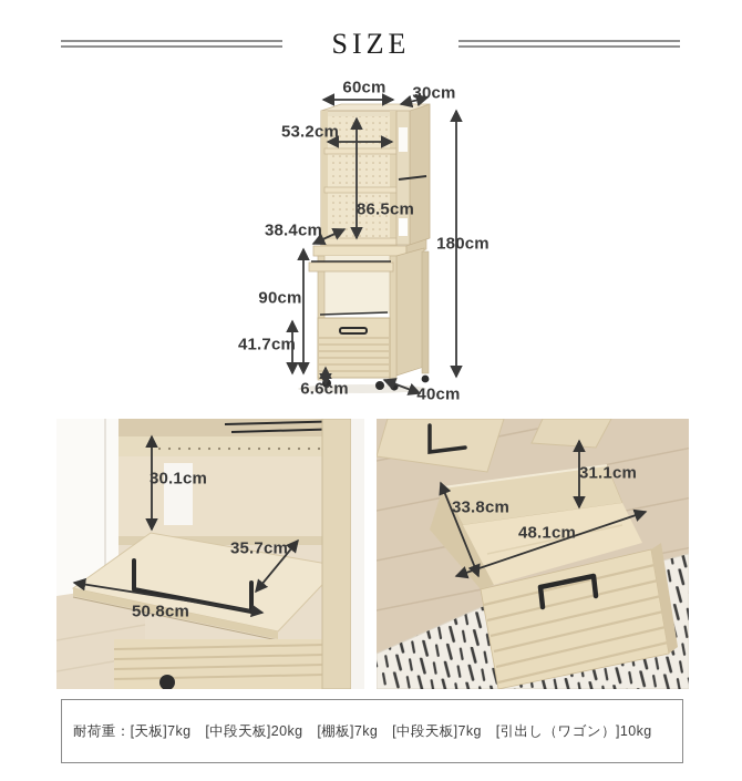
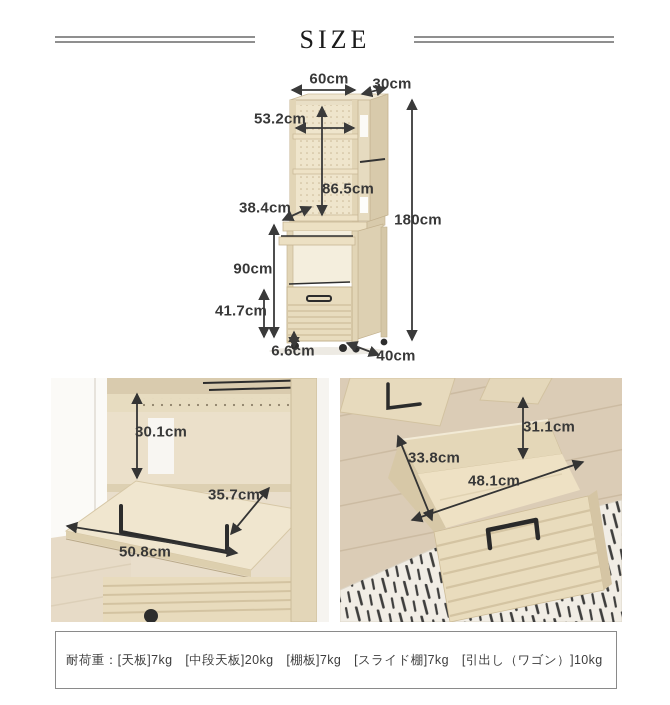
  SIZE
  60cm
  30cm
  53.2cm
  86.5cm
  38.4cm
  180cm
  90cm
  41.7cm
  6.6cm
  40cm
  30.1cm
  35.7cm
  50.8cm
  31.1cm
  33.8cm
  48.1cm
- 耐荷重：[天板]7kg [中段天板]20kg [棚板]7kg [中段天板]7kg [引出し（ワゴン）]10kg
+ 耐荷重：[天板]7kg [中段天板]20kg [棚板]7kg [スライド棚]7kg [引出し（ワゴン）]10kg
